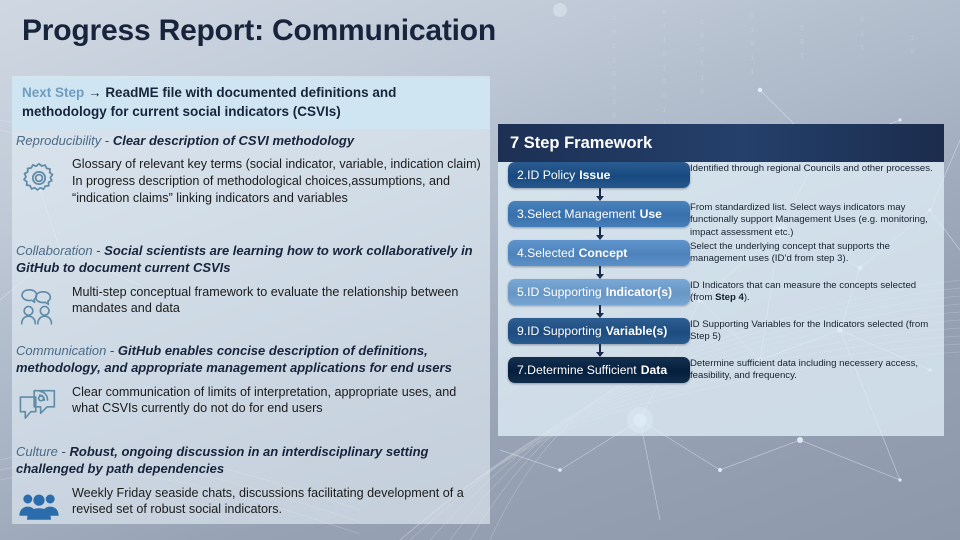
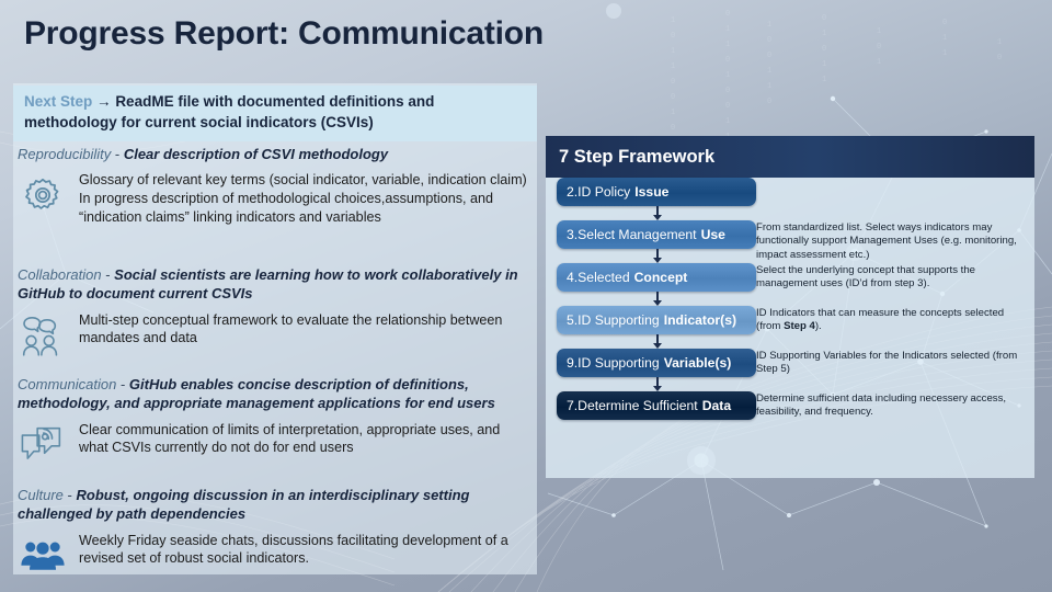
  Progress Report: Communication
  Next Step → ReadME file with documented definitions and methodology for current social indicators (CSVIs)
  Reproducibility - Clear description of CSVI methodology
  Glossary of relevant key terms (social indicator, variable, indication claim)
  In progress description of methodological choices,assumptions, and “indication claims” linking indicators and variables
  Collaboration - Social scientists are learning how to work collaboratively in GitHub to document current CSVIs
  Multi-step conceptual framework to evaluate the relationship between mandates and data
  Communication - GitHub enables concise description of definitions, methodology, and appropriate management applications for end users
  Clear communication of limits of interpretation, appropriate uses, and what CSVIs currently do not do for end users
  Culture - Robust, ongoing discussion in an interdisciplinary setting challenged by path dependencies
  Weekly Friday seaside chats, discussions facilitating development of a revised set of robust social indicators.
  7 Step Framework
  2.
  ID Policy
  Issue
- Identified through regional Councils and other processes.
  3.
  Select Management
  Use
  From standardized list. Select ways indicators may functionally support Management Uses (e.g. monitoring, impact assessment etc.)
  4.
  Selected
  Concept
  Select the underlying concept that supports the management uses (ID’d from step 3).
  5.
  ID Supporting
  Indicator(s)
  ID Indicators that can measure the concepts selected (from Step 4).
  9.
  ID Supporting
  Variable(s)
  ID Supporting Variables for the Indicators selected (from Step 5)
  7.
  Determine Sufficient
  Data
  Determine sufficient data including necessery access, feasibility, and frequency.
